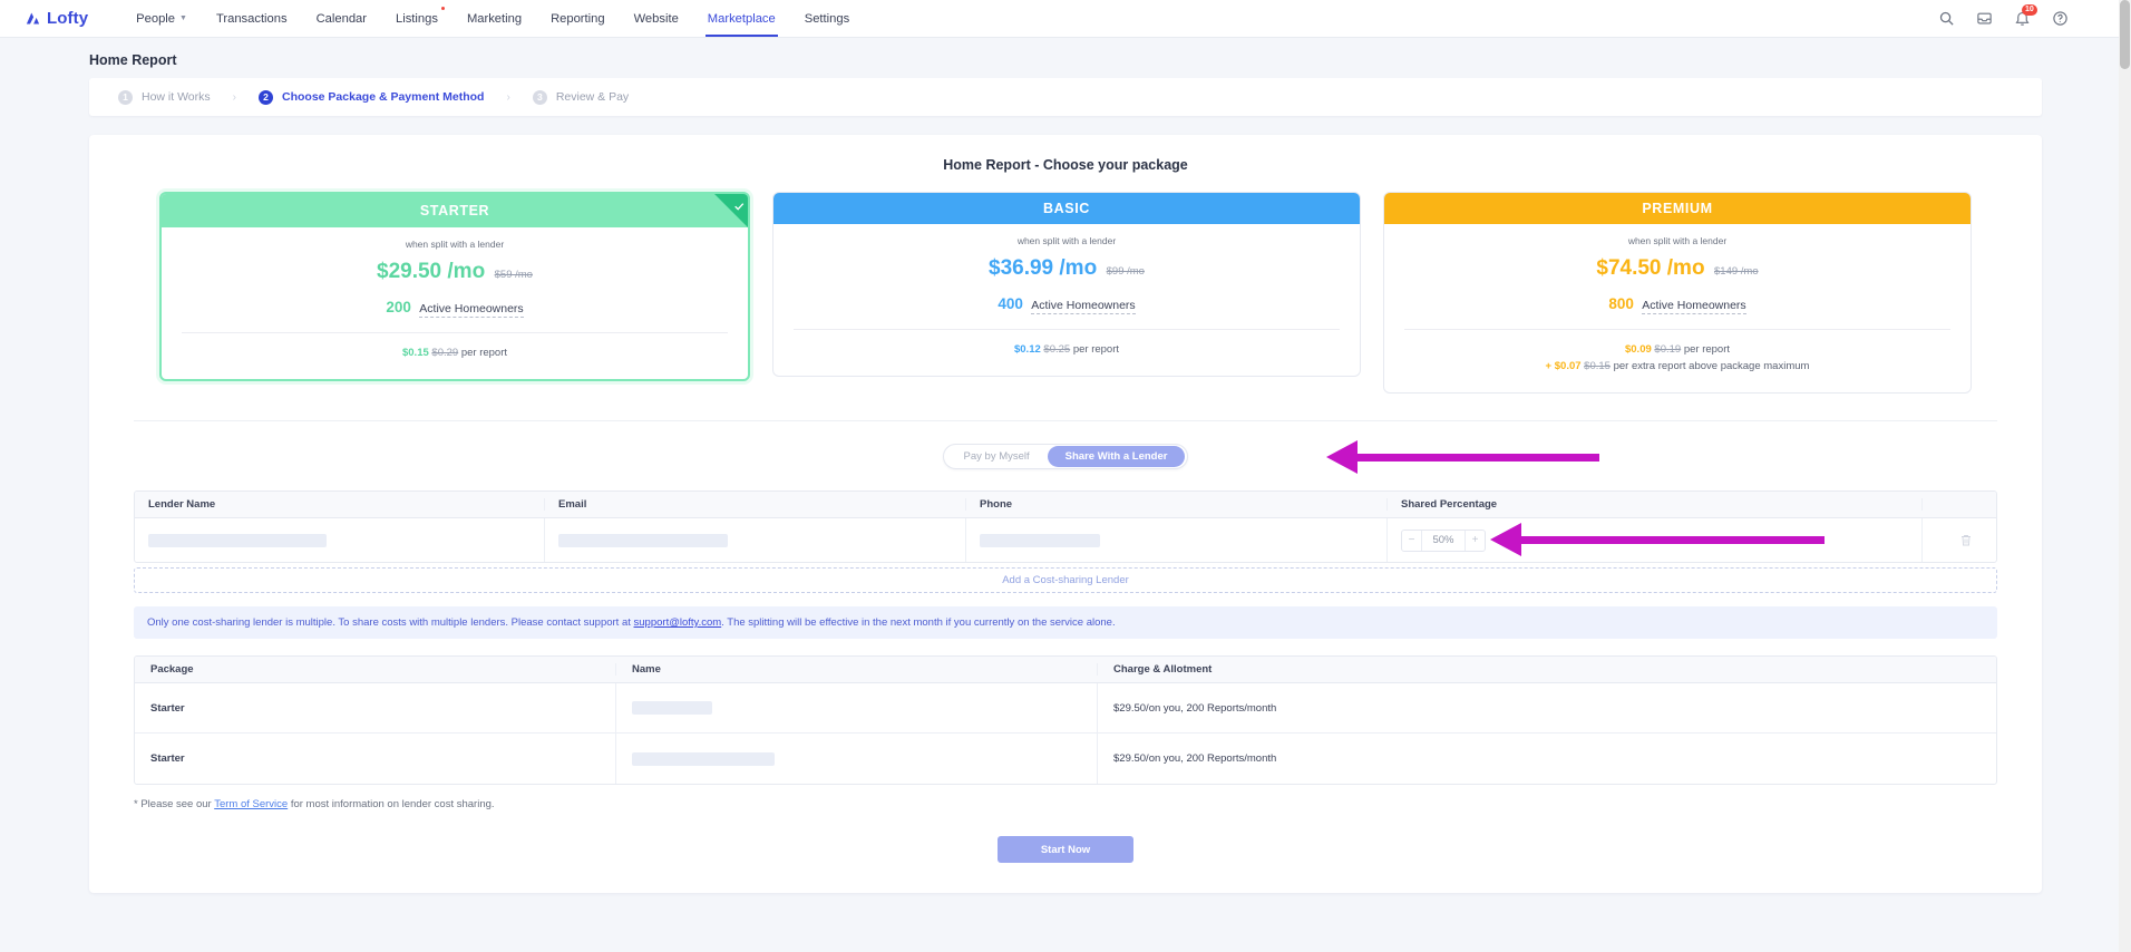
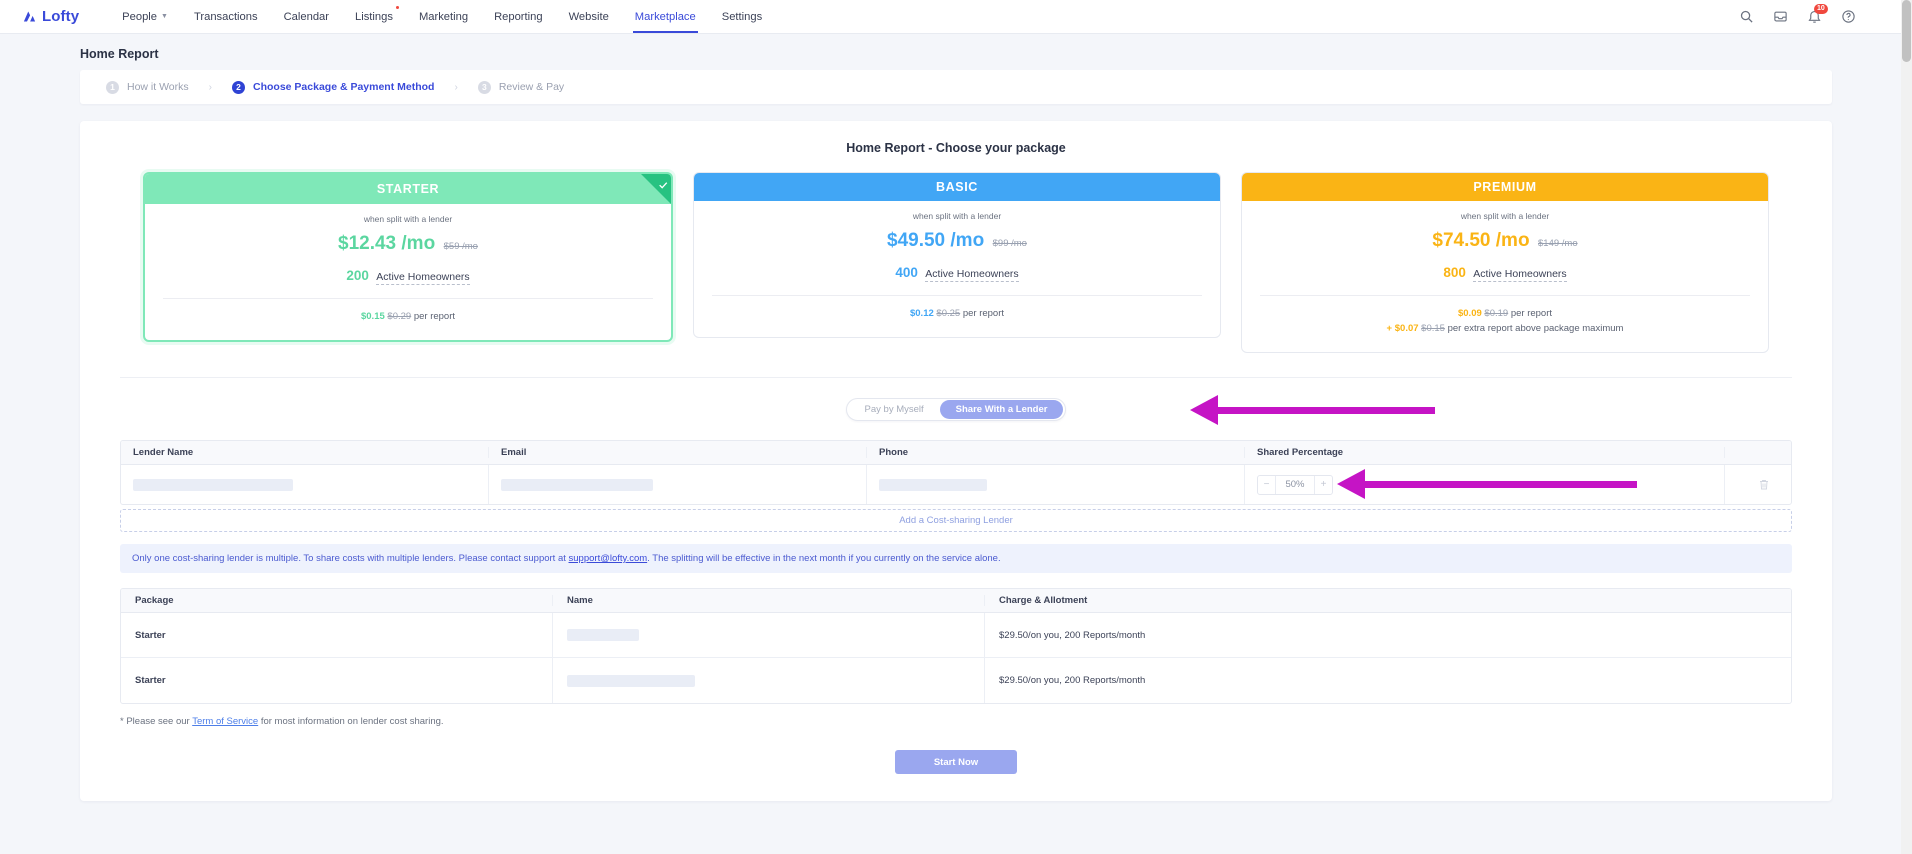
  Lofty
  People
  Transactions
  Calendar
  Listings
  Marketing
  Reporting
  Website
  Marketplace
  Settings
  Home Report
  1
  How it Works
  ›
  2
  Choose Package & Payment Method
  ›
  3
  Review & Pay
  Home Report - Choose your package
  STARTER
  when split with a lender
- $29.50 /mo $59 /mo
+ $12.43 /mo $59 /mo
  200 Active Homeowners
  $0.15 $0.29 per report
  BASIC
  when split with a lender
- $36.99 /mo $99 /mo
+ $49.50 /mo $99 /mo
  400 Active Homeowners
  $0.12 $0.25 per report
  PREMIUM
  when split with a lender
  $74.50 /mo $149 /mo
  800 Active Homeowners
  $0.09 $0.19 per report
  + $0.07 $0.15 per extra report above package maximum
  Pay by Myself
  Share With a Lender
  Lender Name
  Email
  Phone
  Shared Percentage
  −
  50%
  +
  Add a Cost-sharing Lender
  Only one cost-sharing lender is multiple. To share costs with multiple lenders. Please contact support at support@lofty.com. The splitting will be effective in the next month if you currently on the service alone.
  Package
  Name
  Charge & Allotment
  Starter
  $29.50/on you, 200 Reports/month
  Starter
  $29.50/on you, 200 Reports/month
  * Please see our Term of Service for most information on lender cost sharing.
  Start Now
